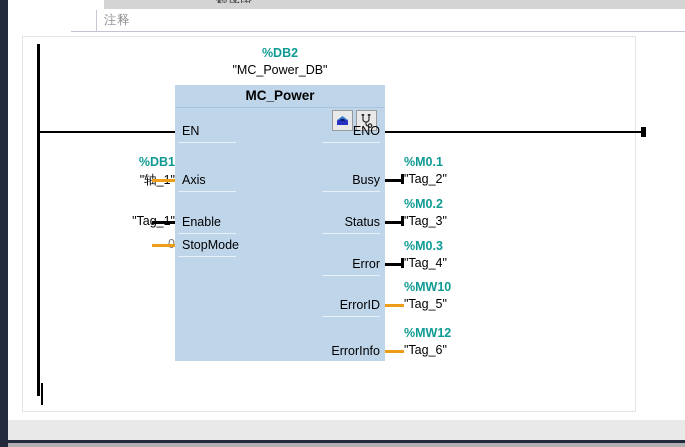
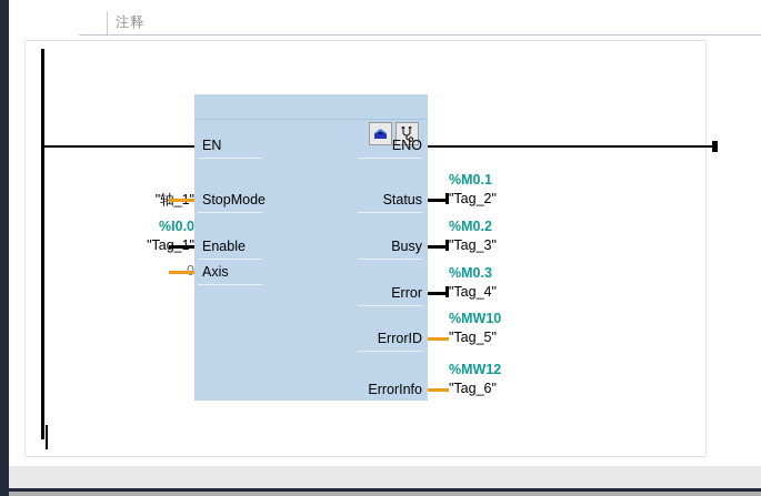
- 程序段
  注释
- %DB2
- "MC_Power_DB"
- MC_Power
  EN
  ENO
- %DB1
- Axis
+ StopMode
+ %I0.0
  Enable
- StopMode
+ Axis
- Busy
+ Status
  %M0.1
  "Tag_2"
- Status
+ Busy
  %M0.2
  "Tag_3"
  Error
  %M0.3
  "Tag_4"
  ErrorID
  %MW10
  "Tag_5"
  ErrorInfo
  %MW12
  "Tag_6"
